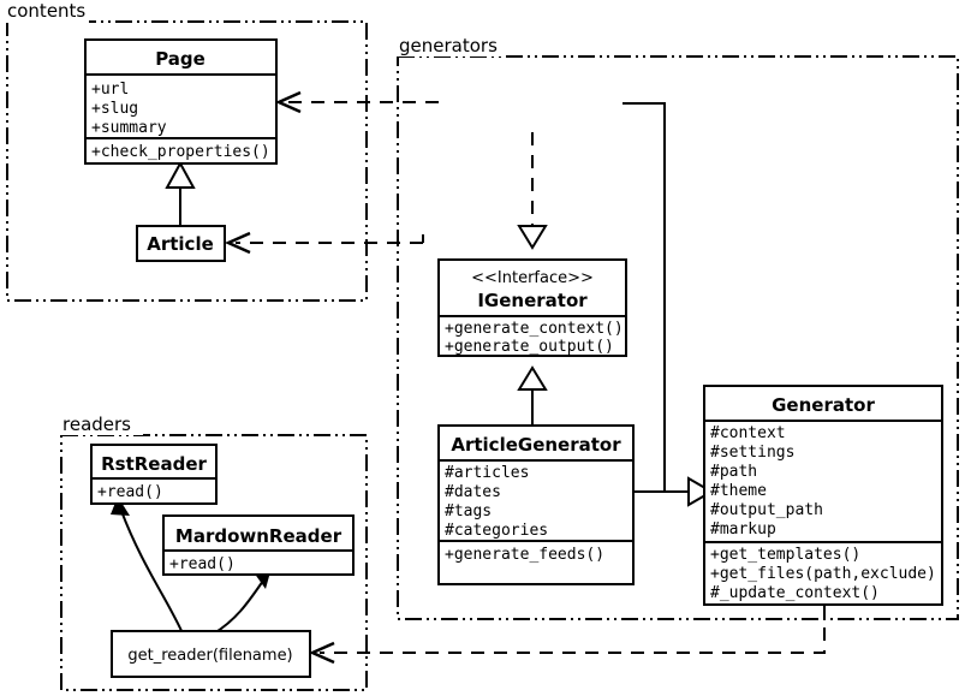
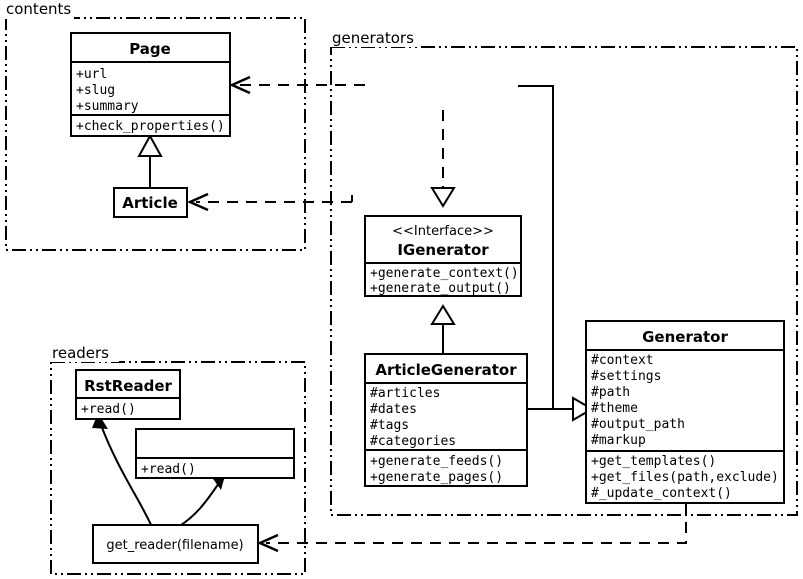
  contents
  generators
  readers
  Page
  +url
  +slug
  +summary
  +check_properties()
  Article
  <<Interface>>
  IGenerator
  +generate_context()
  +generate_output()
  ArticleGenerator
  #articles
  #dates
  #tags
  #categories
  +generate_feeds()
+ +generate_pages()
  Generator
  #context
  #settings
  #path
  #theme
  #output_path
  #markup
  +get_templates()
  +get_files(path,exclude)
  #_update_context()
  RstReader
  +read()
- MardownReader
  +read()
  get_reader(filename)
